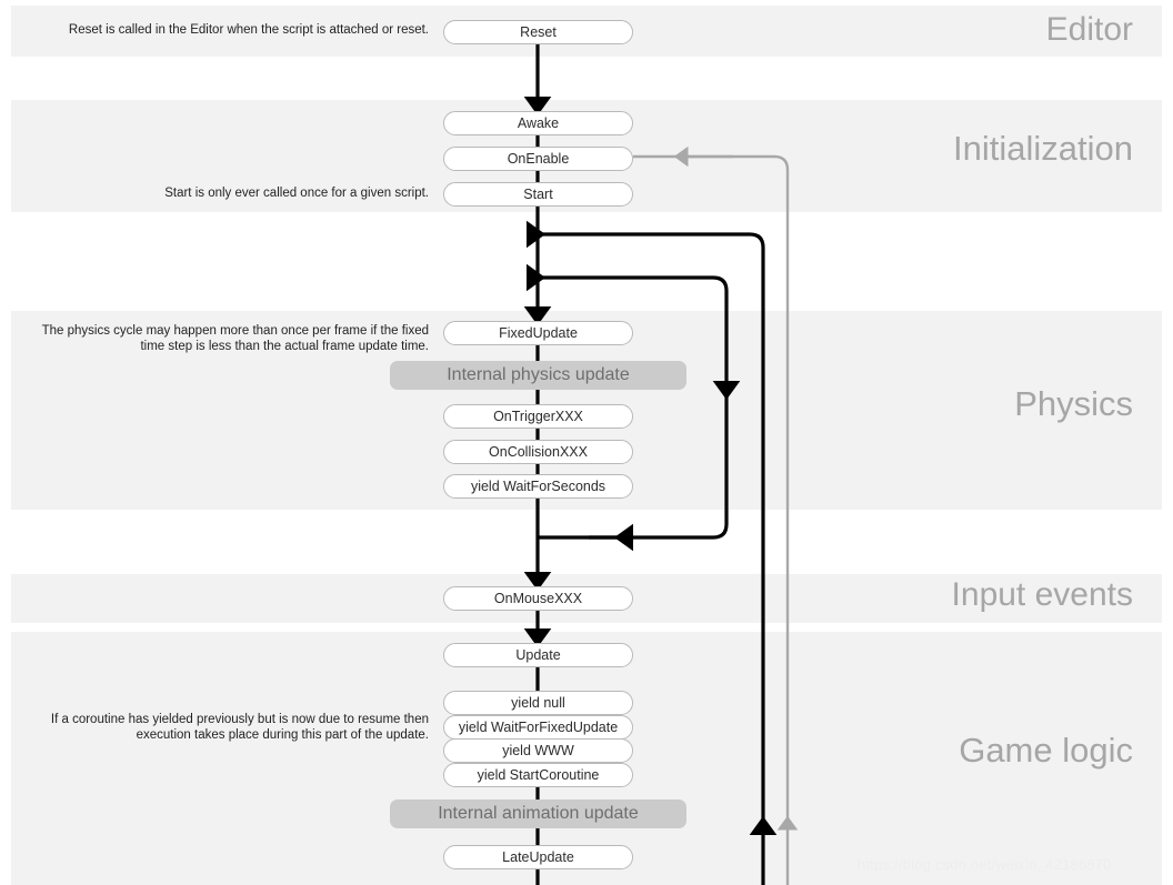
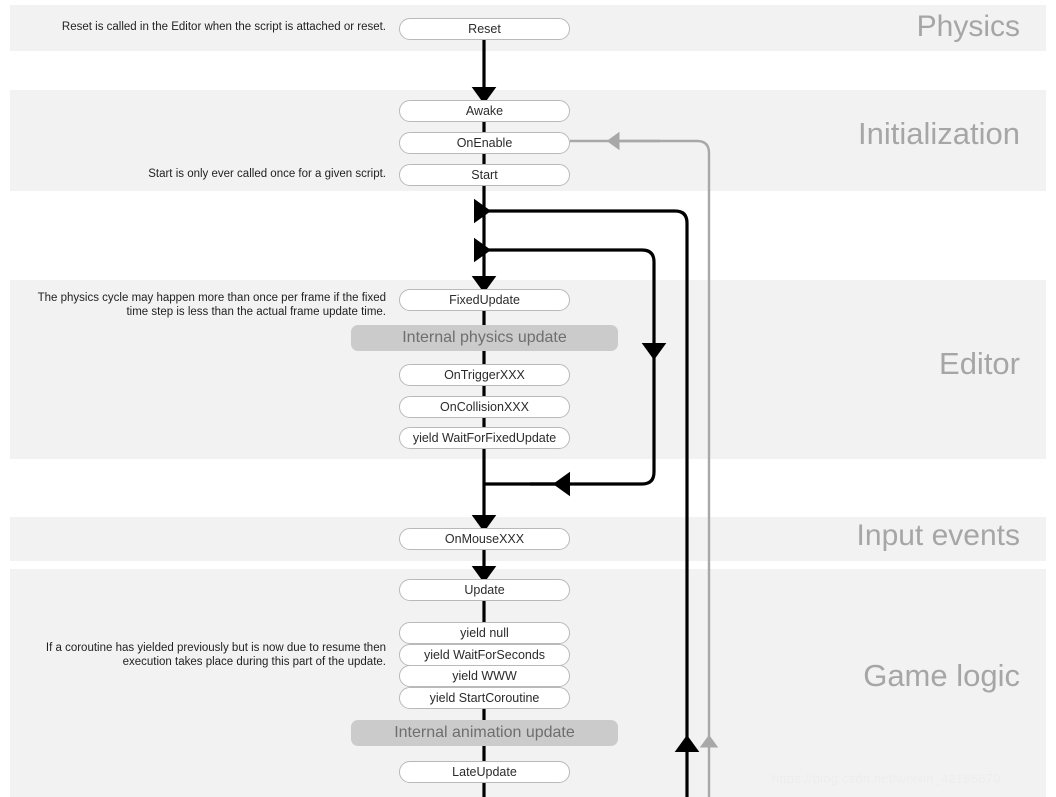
- Editor
+ Physics
  Initialization
- Physics
+ Editor
  Input events
  Game logic
  Reset
  Awake
  OnEnable
  Start
  FixedUpdate
  OnTriggerXXX
  OnCollisionXXX
- yield WaitForSeconds
+ yield WaitForFixedUpdate
  OnMouseXXX
  Update
  yield null
- yield WaitForFixedUpdate
+ yield WaitForSeconds
  yield WWW
  yield StartCoroutine
  LateUpdate
  Internal physics update
  Internal animation update
  Reset is called in the Editor when the script is attached or reset.
  Start is only ever called once for a given script.
  The physics cycle may happen more than once per frame if the fixed time step is less than the actual frame update time.
  If a coroutine has yielded previously but is now due to resume then execution takes place during this part of the update.
